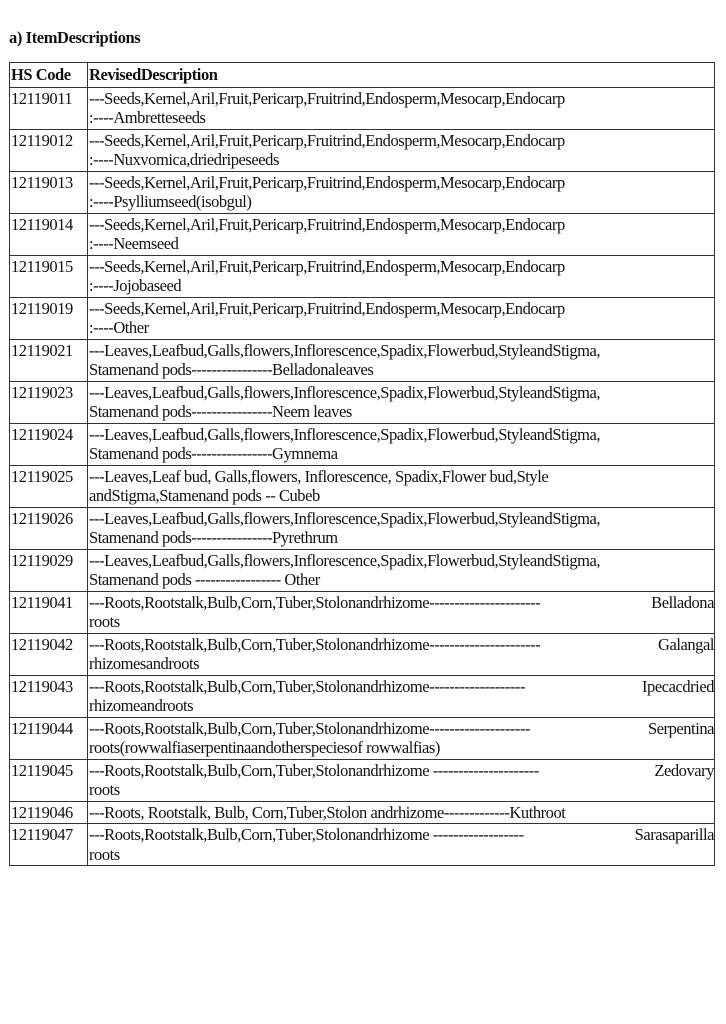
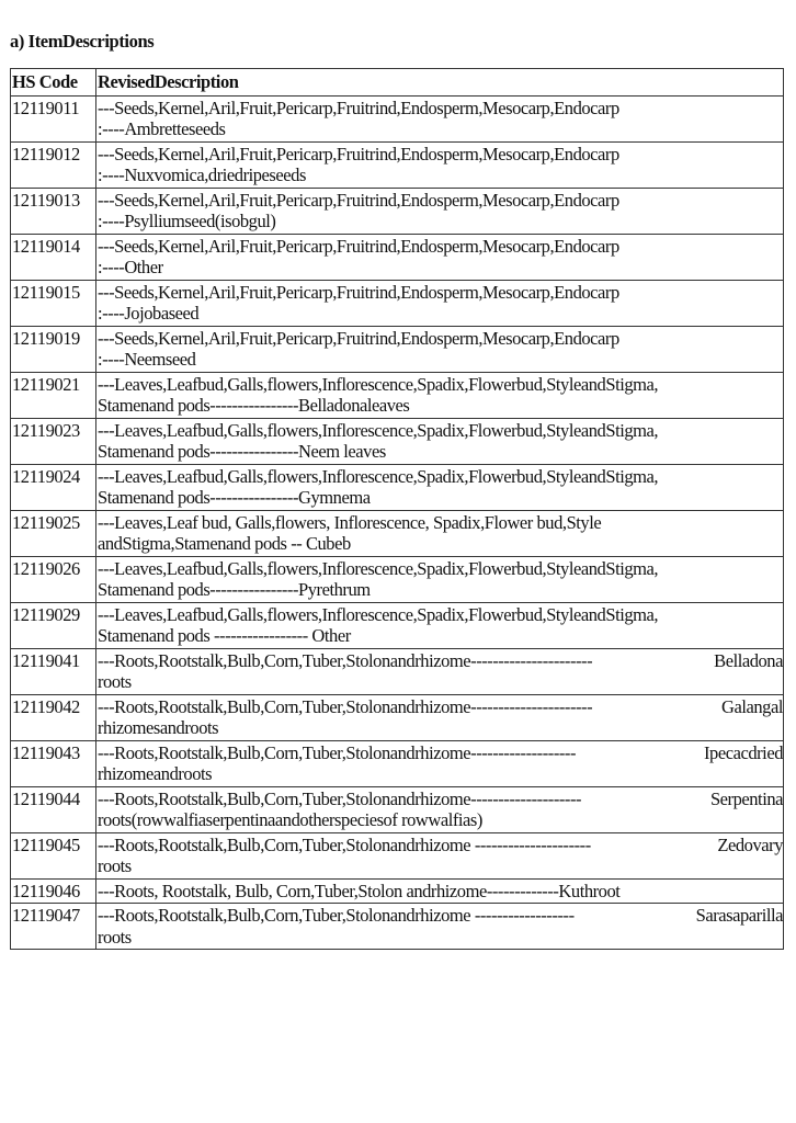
  a) ItemDescriptions
  HS Code	RevisedDescription
  12119011	---Seeds,Kernel,Aril,Fruit,Pericarp,Fruitrind,Endosperm,Mesocarp,Endocarp:----Ambretteseeds
  12119012	---Seeds,Kernel,Aril,Fruit,Pericarp,Fruitrind,Endosperm,Mesocarp,Endocarp:----Nuxvomica,driedripeseeds
  12119013	---Seeds,Kernel,Aril,Fruit,Pericarp,Fruitrind,Endosperm,Mesocarp,Endocarp:----Psylliumseed(isobgul)
- 12119014	---Seeds,Kernel,Aril,Fruit,Pericarp,Fruitrind,Endosperm,Mesocarp,Endocarp:----Neemseed
+ 12119014	---Seeds,Kernel,Aril,Fruit,Pericarp,Fruitrind,Endosperm,Mesocarp,Endocarp:----Other
  12119015	---Seeds,Kernel,Aril,Fruit,Pericarp,Fruitrind,Endosperm,Mesocarp,Endocarp:----Jojobaseed
- 12119019	---Seeds,Kernel,Aril,Fruit,Pericarp,Fruitrind,Endosperm,Mesocarp,Endocarp:----Other
+ 12119019	---Seeds,Kernel,Aril,Fruit,Pericarp,Fruitrind,Endosperm,Mesocarp,Endocarp:----Neemseed
  12119021	---Leaves,Leafbud,Galls,flowers,Inflorescence,Spadix,Flowerbud,StyleandStigma,Stamenand pods----------------Belladonaleaves
  12119023	---Leaves,Leafbud,Galls,flowers,Inflorescence,Spadix,Flowerbud,StyleandStigma,Stamenand pods----------------Neem leaves
  12119024	---Leaves,Leafbud,Galls,flowers,Inflorescence,Spadix,Flowerbud,StyleandStigma,Stamenand pods----------------Gymnema
  12119025	---Leaves,Leaf bud, Galls,flowers, Inflorescence, Spadix,Flower bud,StyleandStigma,Stamenand pods -- Cubeb
  12119026	---Leaves,Leafbud,Galls,flowers,Inflorescence,Spadix,Flowerbud,StyleandStigma,Stamenand pods----------------Pyrethrum
  12119029	---Leaves,Leafbud,Galls,flowers,Inflorescence,Spadix,Flowerbud,StyleandStigma,Stamenand pods ----------------- Other
  12119041	---Roots,Rootstalk,Bulb,Corn,Tuber,Stolonandrhizome---------------------- Belladonaroots
  12119042	---Roots,Rootstalk,Bulb,Corn,Tuber,Stolonandrhizome---------------------- Galangalrhizomesandroots
  12119043	---Roots,Rootstalk,Bulb,Corn,Tuber,Stolonandrhizome------------------- Ipecacdriedrhizomeandroots
  12119044	---Roots,Rootstalk,Bulb,Corn,Tuber,Stolonandrhizome-------------------- Serpentinaroots(rowwalfiaserpentinaandotherspeciesof rowwalfias)
  12119045	---Roots,Rootstalk,Bulb,Corn,Tuber,Stolonandrhizome --------------------- Zedovaryroots
  12119046	---Roots, Rootstalk, Bulb, Corn,Tuber,Stolon andrhizome-------------Kuthroot
  12119047	---Roots,Rootstalk,Bulb,Corn,Tuber,Stolonandrhizome ------------------ Sarasaparillaroots
